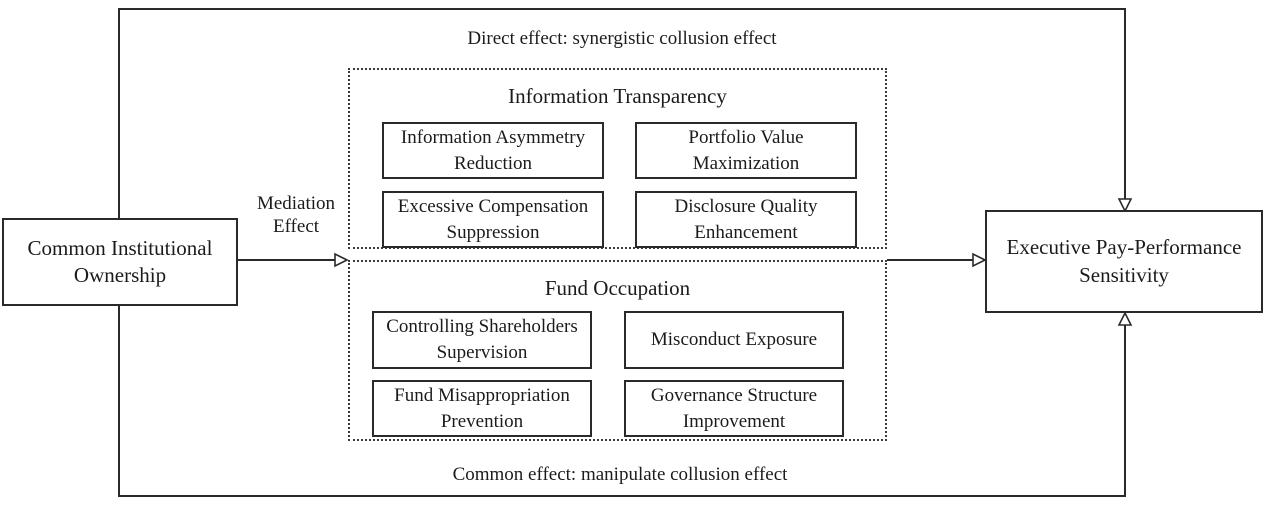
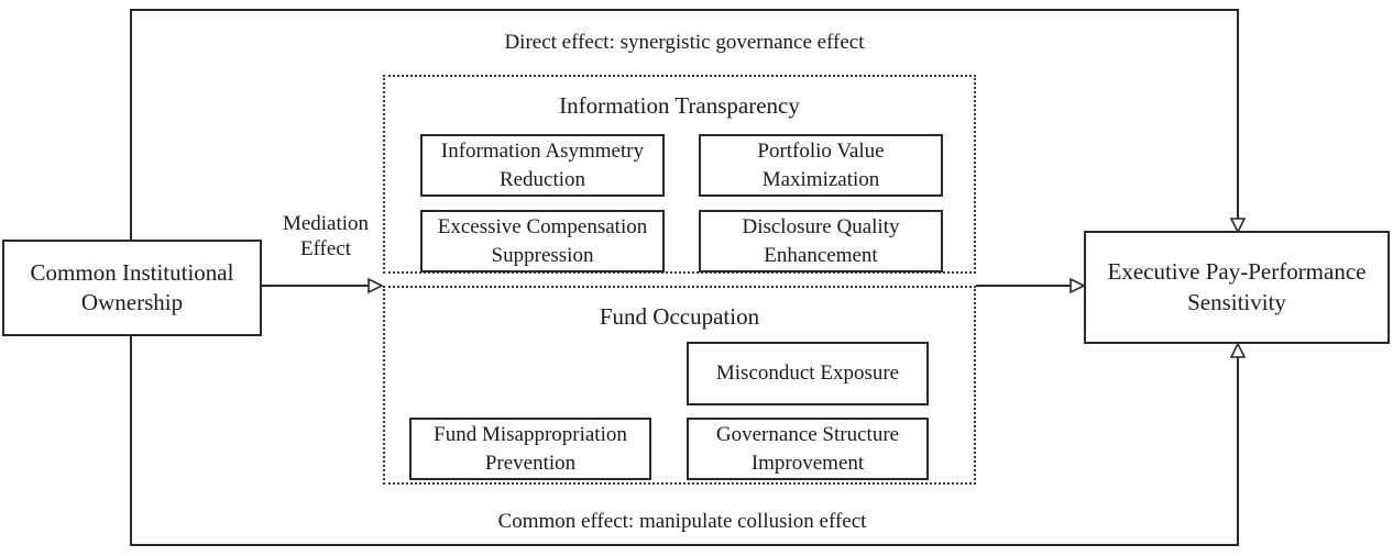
- Direct effect: synergistic collusion effect
+ Direct effect: synergistic governance effect
  Common effect: manipulate collusion effect
  Mediation Effect
  Common Institutional Ownership
  Executive Pay-Performance Sensitivity
  Information Transparency
  Information Asymmetry Reduction
  Portfolio Value Maximization
  Excessive Compensation Suppression
  Disclosure Quality Enhancement
  Fund Occupation
- Controlling Shareholders Supervision
  Misconduct Exposure
  Fund Misappropriation Prevention
  Governance Structure Improvement
